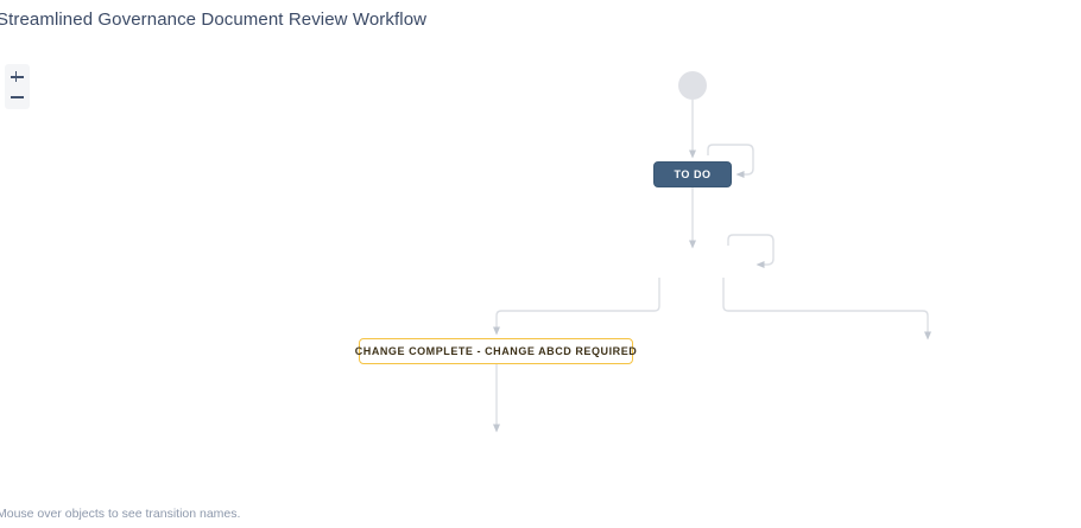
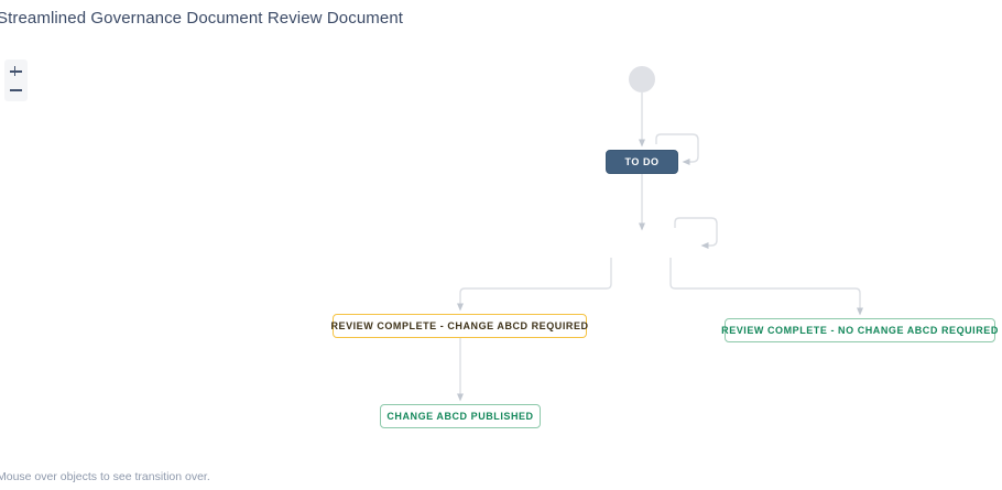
- Streamlined Governance Document Review Workflow
+ Streamlined Governance Document Review Document
  TO DO
- CHANGE COMPLETE - CHANGE ABCD REQUIRED
+ REVIEW COMPLETE - CHANGE ABCD REQUIRED
+ REVIEW COMPLETE - NO CHANGE ABCD REQUIRED
+ CHANGE ABCD PUBLISHED
- Mouse over objects to see transition names.
+ Mouse over objects to see transition over.
